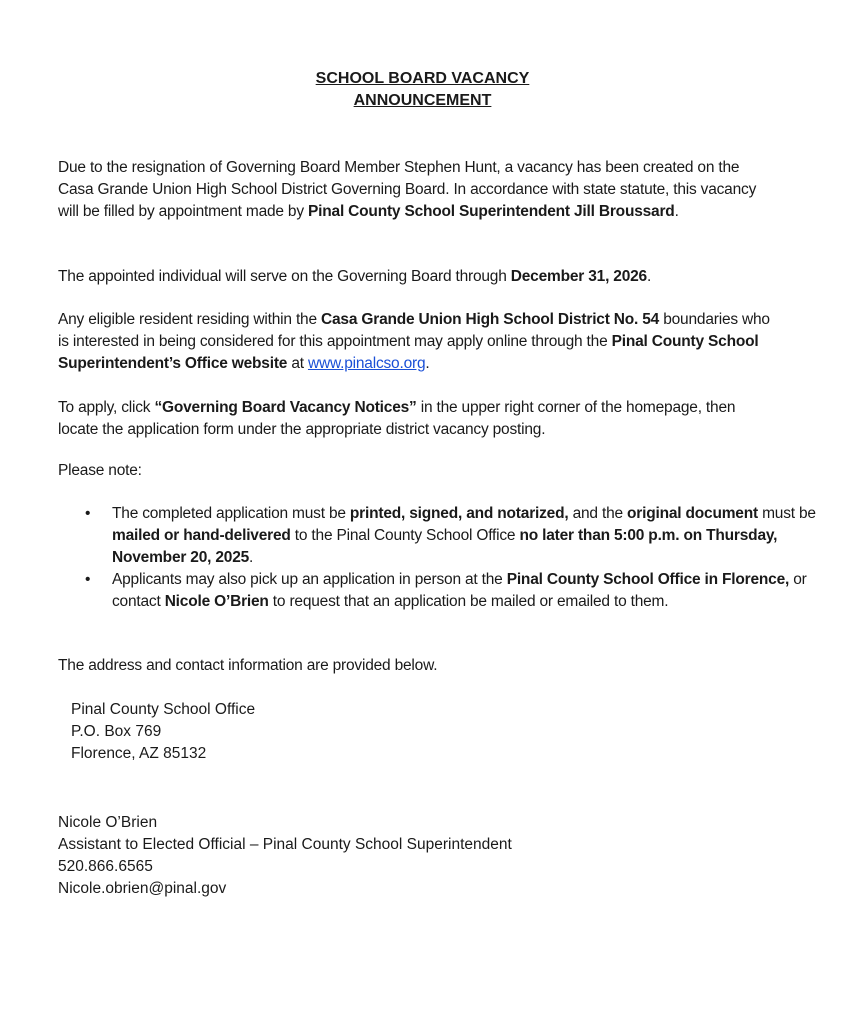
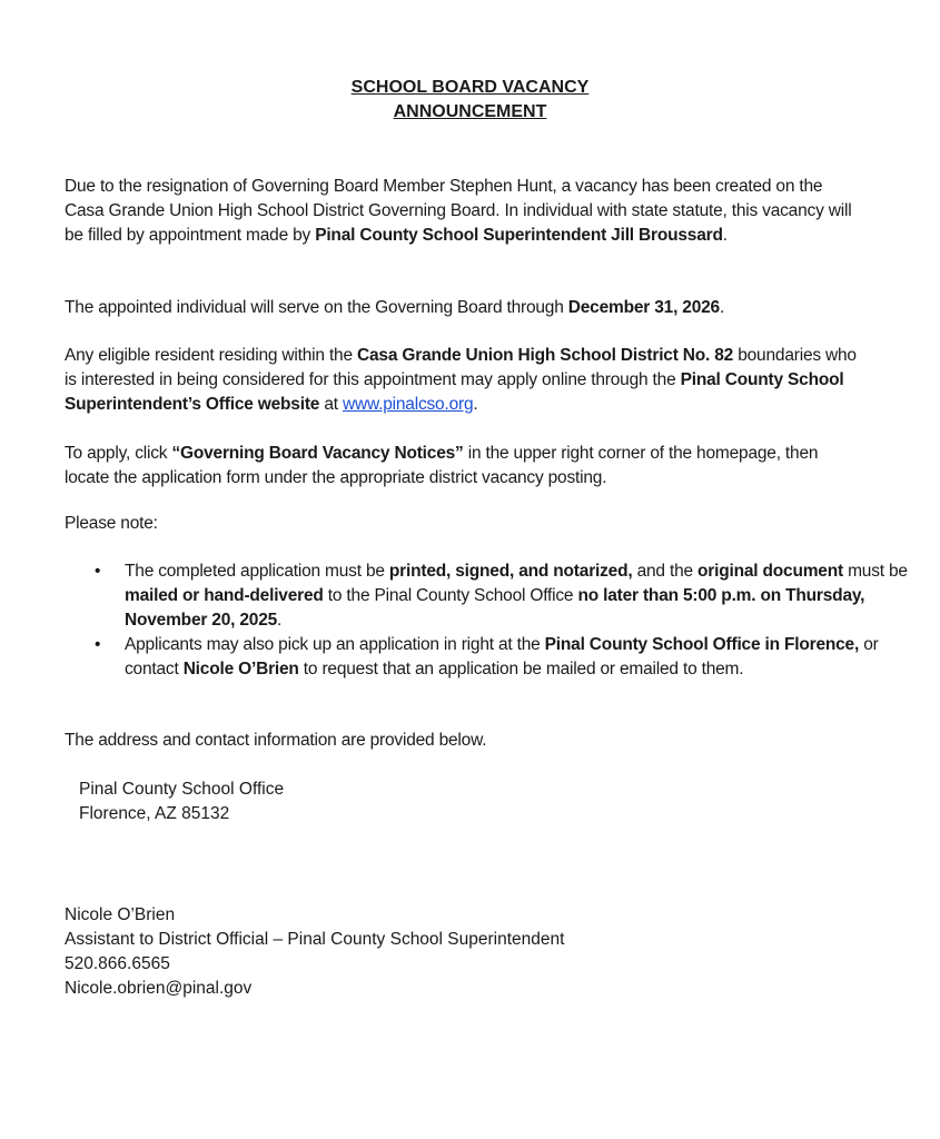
  SCHOOL BOARD VACANCY
  ANNOUNCEMENT
- Due to the resignation of Governing Board Member Stephen Hunt, a vacancy has been created on the Casa Grande Union High School District Governing Board. In accordance with state statute, this vacancy will be filled by appointment made by Pinal County School Superintendent Jill Broussard.
+ Due to the resignation of Governing Board Member Stephen Hunt, a vacancy has been created on the Casa Grande Union High School District Governing Board. In individual with state statute, this vacancy will be filled by appointment made by Pinal County School Superintendent Jill Broussard.
  The appointed individual will serve on the Governing Board through December 31, 2026.
- Any eligible resident residing within the Casa Grande Union High School District No. 54 boundaries who is interested in being considered for this appointment may apply online through the Pinal County School Superintendent’s Office website at www.pinalcso.org.
+ Any eligible resident residing within the Casa Grande Union High School District No. 82 boundaries who is interested in being considered for this appointment may apply online through the Pinal County School Superintendent’s Office website at www.pinalcso.org.
  To apply, click “Governing Board Vacancy Notices” in the upper right corner of the homepage, then locate the application form under the appropriate district vacancy posting.
  Please note:
  The completed application must be printed, signed, and notarized, and the original document must be mailed or hand-delivered to the Pinal County School Office no later than 5:00 p.m. on Thursday, November 20, 2025.
- Applicants may also pick up an application in person at the Pinal County School Office in Florence, or contact Nicole O’Brien to request that an application be mailed or emailed to them.
+ Applicants may also pick up an application in right at the Pinal County School Office in Florence, or contact Nicole O’Brien to request that an application be mailed or emailed to them.
  The address and contact information are provided below.
  Pinal County School Office
- P.O. Box 769
  Florence, AZ 85132
  Nicole O’Brien
- Assistant to Elected Official – Pinal County School Superintendent
+ Assistant to District Official – Pinal County School Superintendent
  520.866.6565
  Nicole.obrien@pinal.gov
